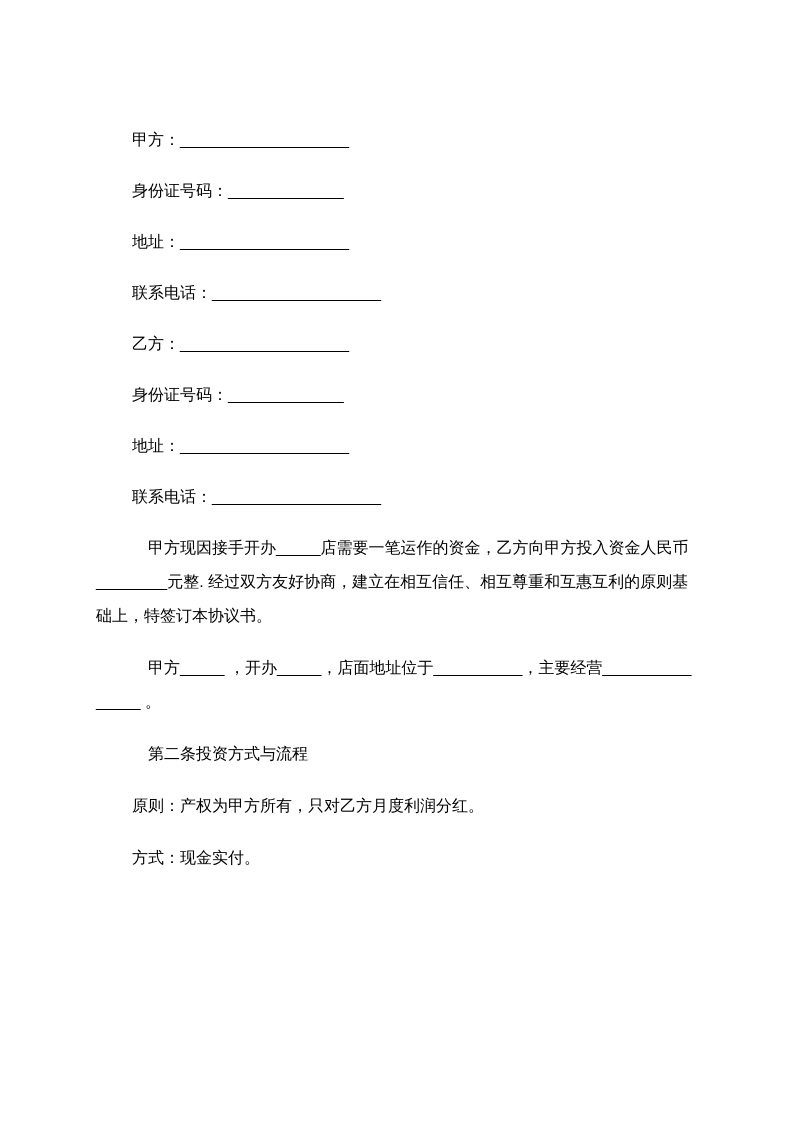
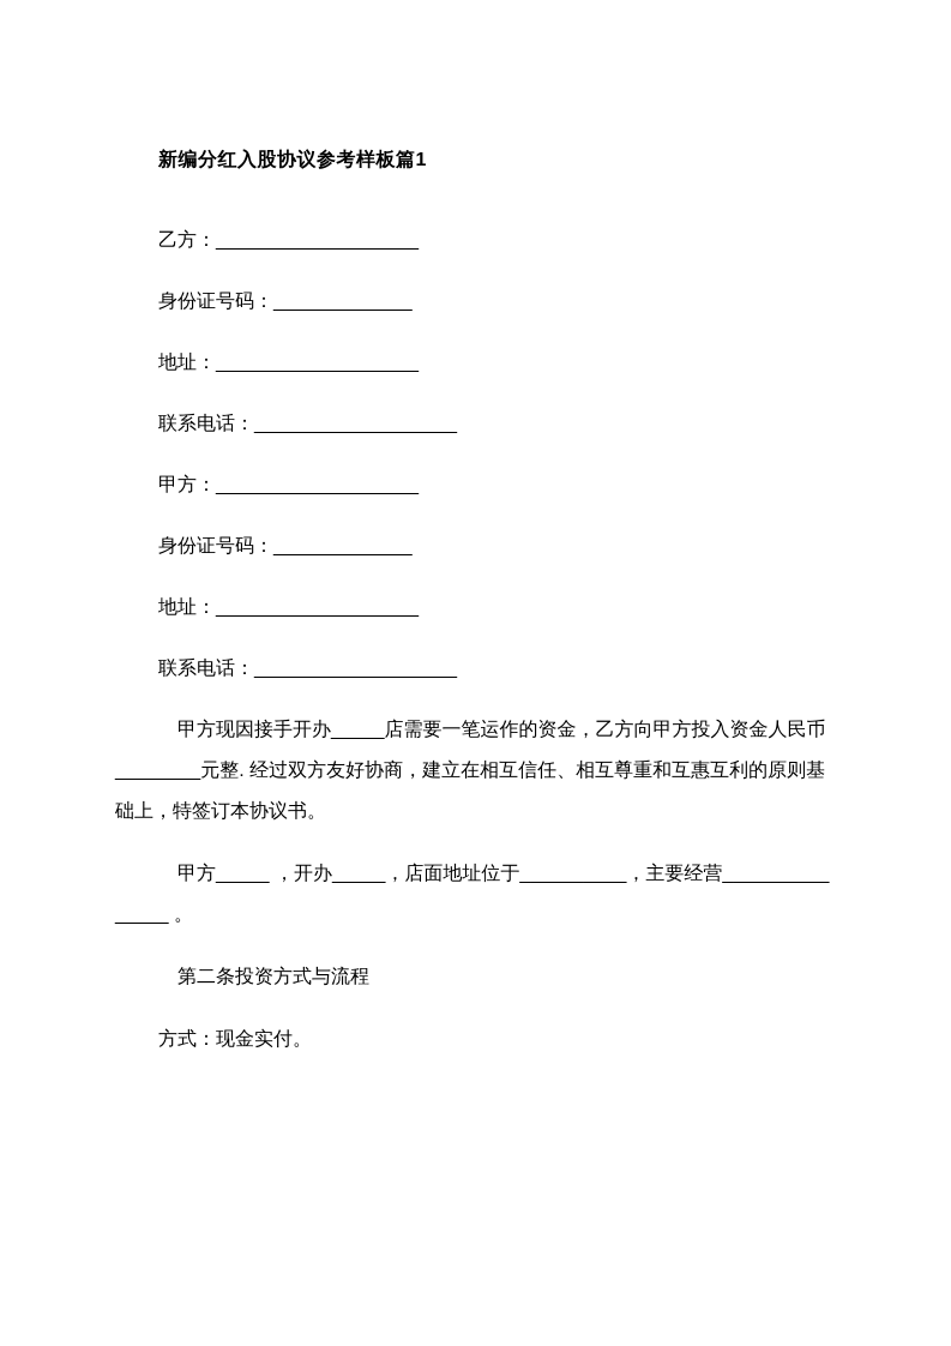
+ 新编分红入股协议参考样板篇1
- 甲方：___________________
+ 乙方：___________________
  身份证号码：_____________
  地址：___________________
  联系电话：___________________
- 乙方：___________________
+ 甲方：___________________
  身份证号码：_____________
  地址：___________________
  联系电话：___________________
  甲方现因接手开办_____店需要一笔运作的资金，乙方向甲方投入资金人民币________元整. 经过双方友好协商，建立在相互信任、相互尊重和互惠互利的原则基础上，特签订本协议书。
  甲方_____ ，开办_____，店面地址位于__________，主要经营_______________ 。
  第二条投资方式与流程
- 原则：产权为甲方所有，只对乙方月度利润分红。
  方式：现金实付。
